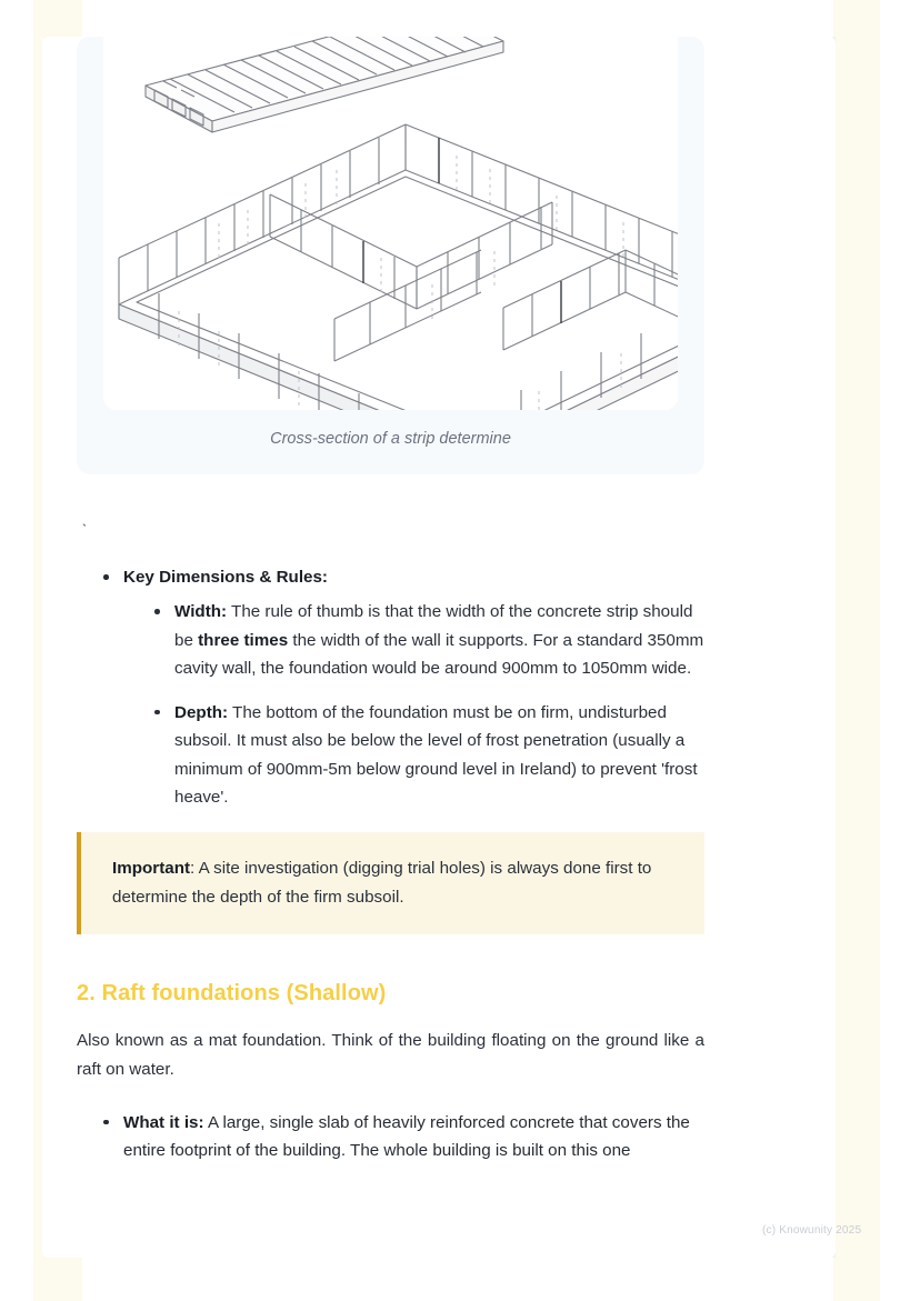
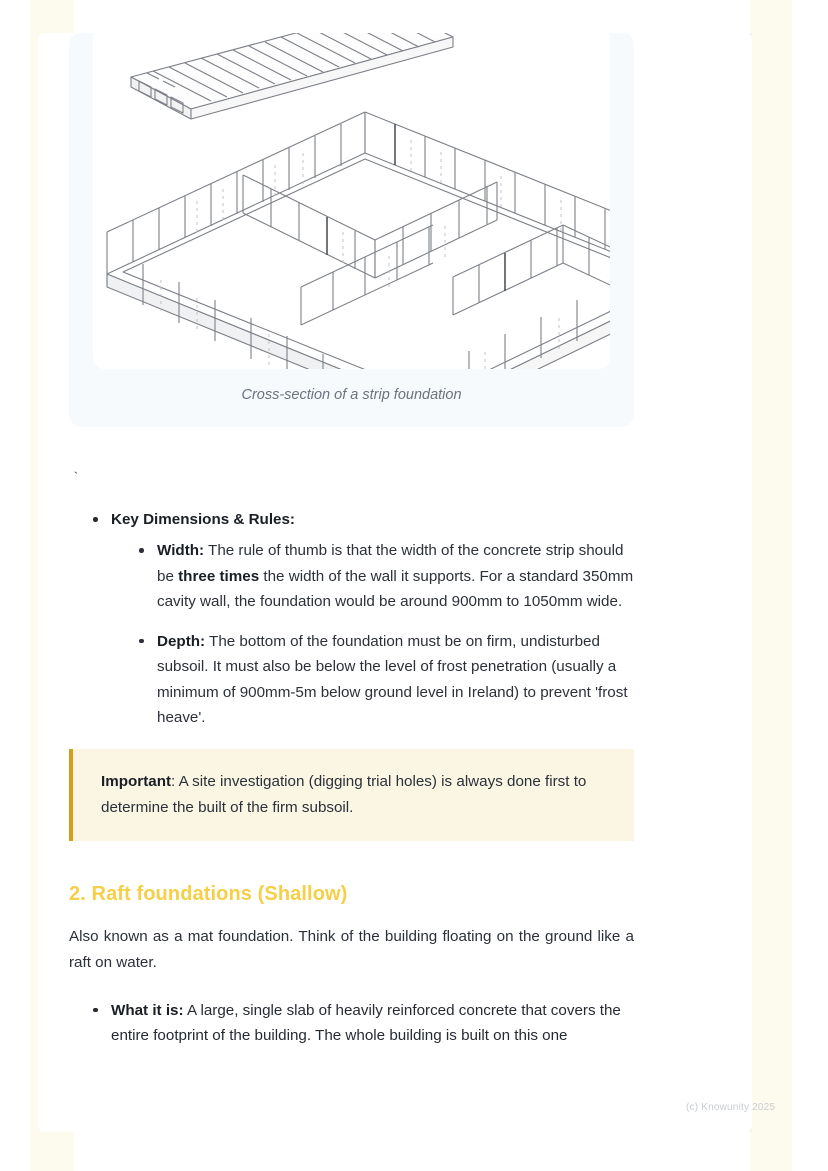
- Cross-section of a strip determine
+ Cross-section of a strip foundation
  `
  Key Dimensions & Rules:
  Width: The rule of thumb is that the width of the concrete strip should be three times the width of the wall it supports. For a standard 350mm cavity wall, the foundation would be around 900mm to 1050mm wide.
  Depth: The bottom of the foundation must be on firm, undisturbed subsoil. It must also be below the level of frost penetration (usually a minimum of 900mm-5m below ground level in Ireland) to prevent 'frost heave'.
- Important: A site investigation (digging trial holes) is always done first to determine the depth of the firm subsoil.
+ Important: A site investigation (digging trial holes) is always done first to determine the built of the firm subsoil.
  2. Raft foundations (Shallow)
  Also known as a mat foundation. Think of the building floating on the ground like a raft on water.
  What it is: A large, single slab of heavily reinforced concrete that covers the entire footprint of the building. The whole building is built on this one
  (c) Knowunity 2025
